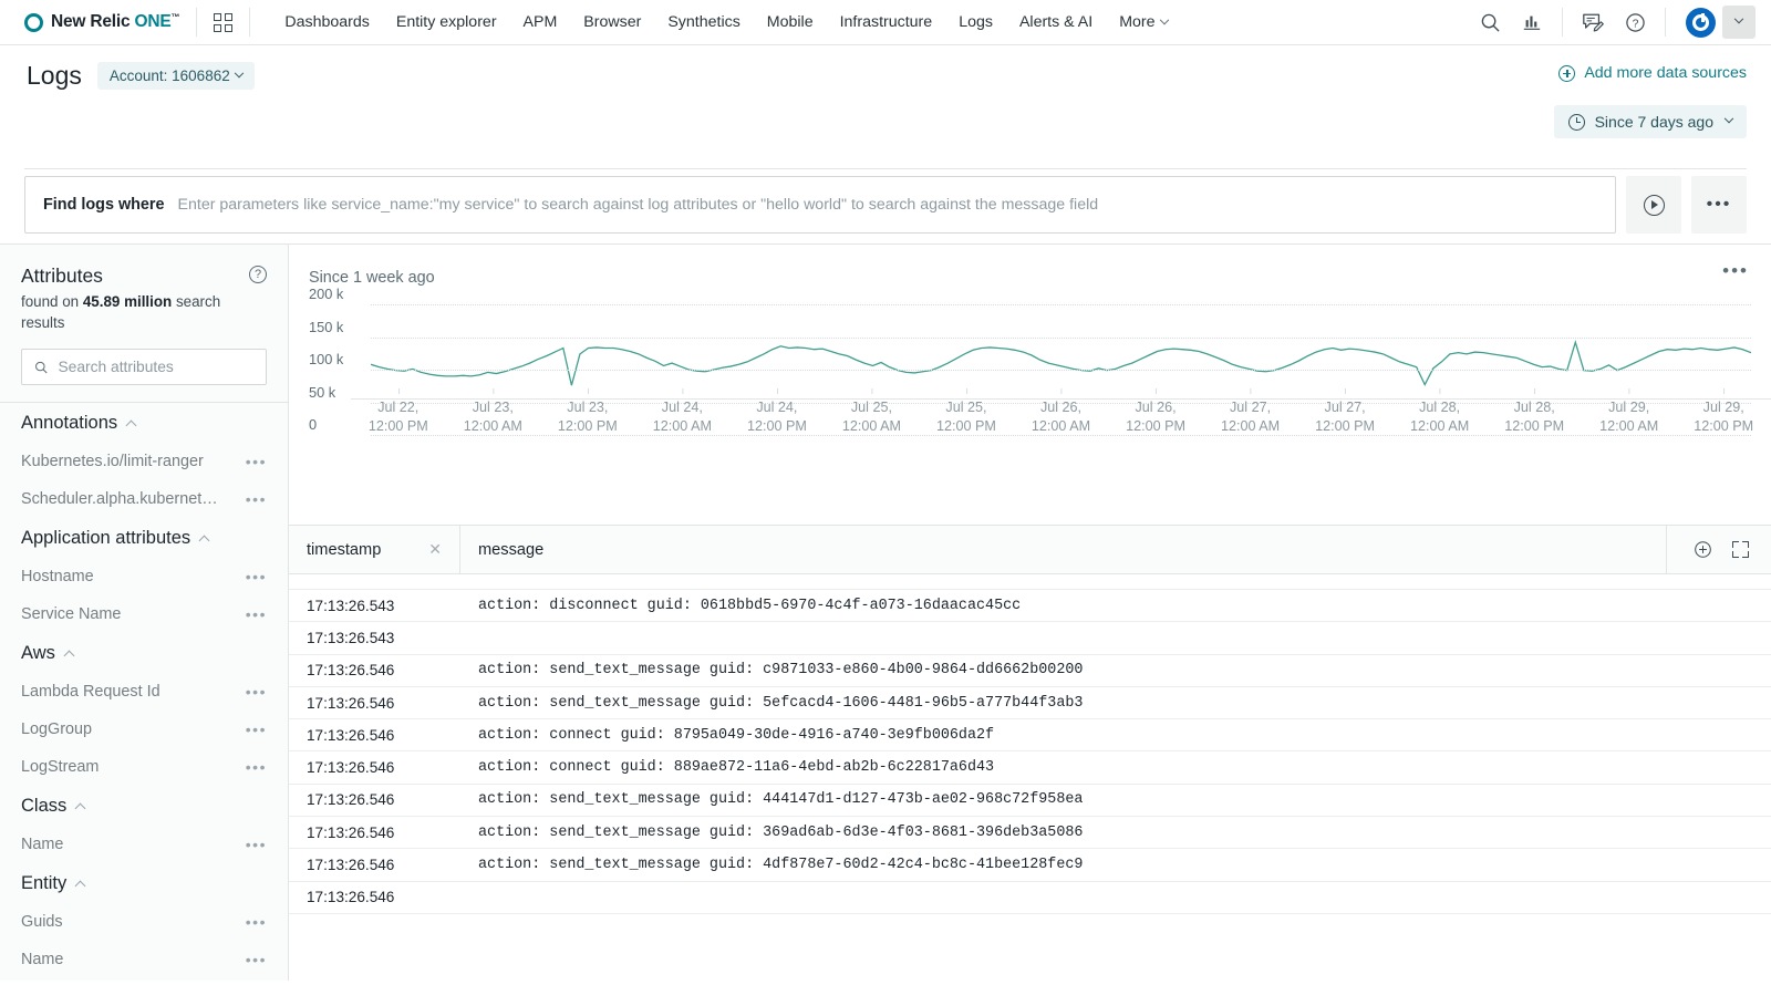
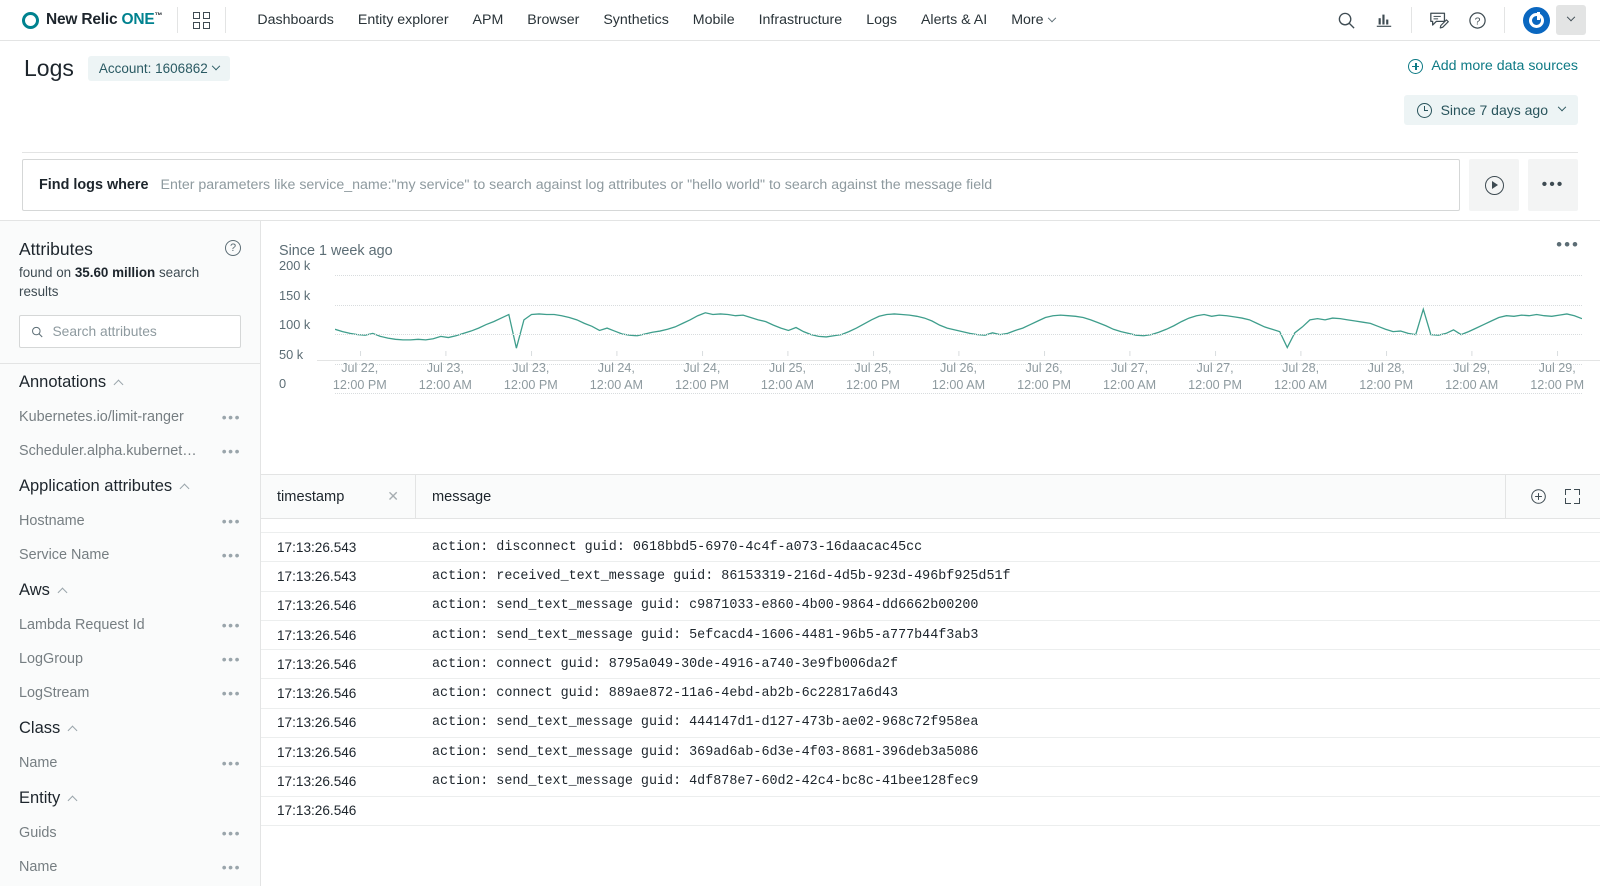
  New Relic ONE™
  Dashboards
  Entity explorer
  APM
  Browser
  Synthetics
  Mobile
  Infrastructure
  Logs
  Alerts & AI
  More
  ?
  Logs
  Account: 1606862
  Add more data sources
  Since 7 days ago
  Find logs where
  Enter parameters like service_name:"my service" to search against log attributes or "hello world" to search against the message field
  •••
  Attributes
- found on 45.89 million search results
+ found on 35.60 million search results
  ?
  Search attributes
  Annotations
  Kubernetes.io/limit-ranger
  •••
  Scheduler.alpha.kubernet…
  •••
  Application attributes
  Hostname
  •••
  Service Name
  •••
  Aws
  Lambda Request Id
  •••
  LogGroup
  •••
  LogStream
  •••
  Class
  Name
  •••
  Entity
  Guids
  •••
  Name
  •••
  Since 1 week ago
  •••
  200 k
  150 k
  100 k
  50 k
  0
  Jul 22,
  12:00 PM
  Jul 23,
  12:00 AM
  Jul 23,
  12:00 PM
  Jul 24,
  12:00 AM
  Jul 24,
  12:00 PM
  Jul 25,
  12:00 AM
  Jul 25,
  12:00 PM
  Jul 26,
  12:00 AM
  Jul 26,
  12:00 PM
  Jul 27,
  12:00 AM
  Jul 27,
  12:00 PM
  Jul 28,
  12:00 AM
  Jul 28,
  12:00 PM
  Jul 29,
  12:00 AM
  Jul 29,
  12:00 PM
  timestamp
  ✕
  message
  17:13:26.543
  action: disconnect guid: 0618bbd5-6970-4c4f-a073-16daacac45cc
  17:13:26.543
+ action: received_text_message guid: 86153319-216d-4d5b-923d-496bf925d51f
  17:13:26.546
  action: send_text_message guid: c9871033-e860-4b00-9864-dd6662b00200
  17:13:26.546
  action: send_text_message guid: 5efcacd4-1606-4481-96b5-a777b44f3ab3
  17:13:26.546
  action: connect guid: 8795a049-30de-4916-a740-3e9fb006da2f
  17:13:26.546
  action: connect guid: 889ae872-11a6-4ebd-ab2b-6c22817a6d43
  17:13:26.546
  action: send_text_message guid: 444147d1-d127-473b-ae02-968c72f958ea
  17:13:26.546
  action: send_text_message guid: 369ad6ab-6d3e-4f03-8681-396deb3a5086
  17:13:26.546
  action: send_text_message guid: 4df878e7-60d2-42c4-bc8c-41bee128fec9
  17:13:26.546
